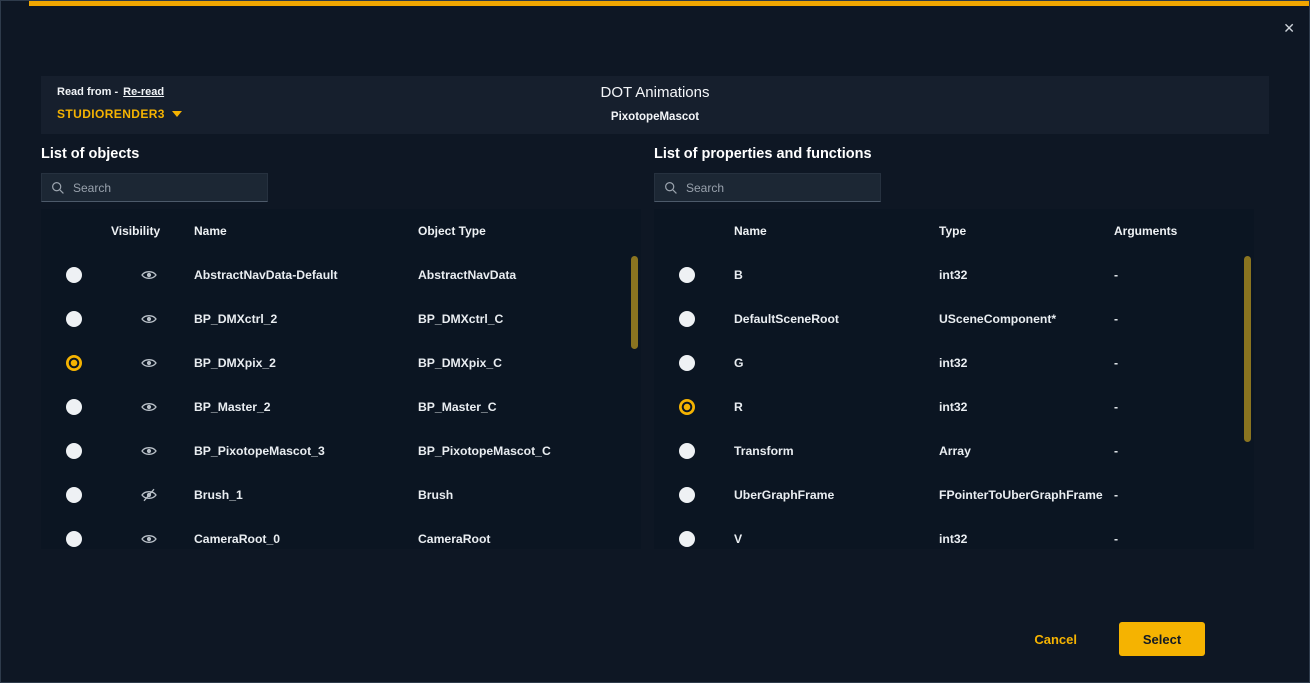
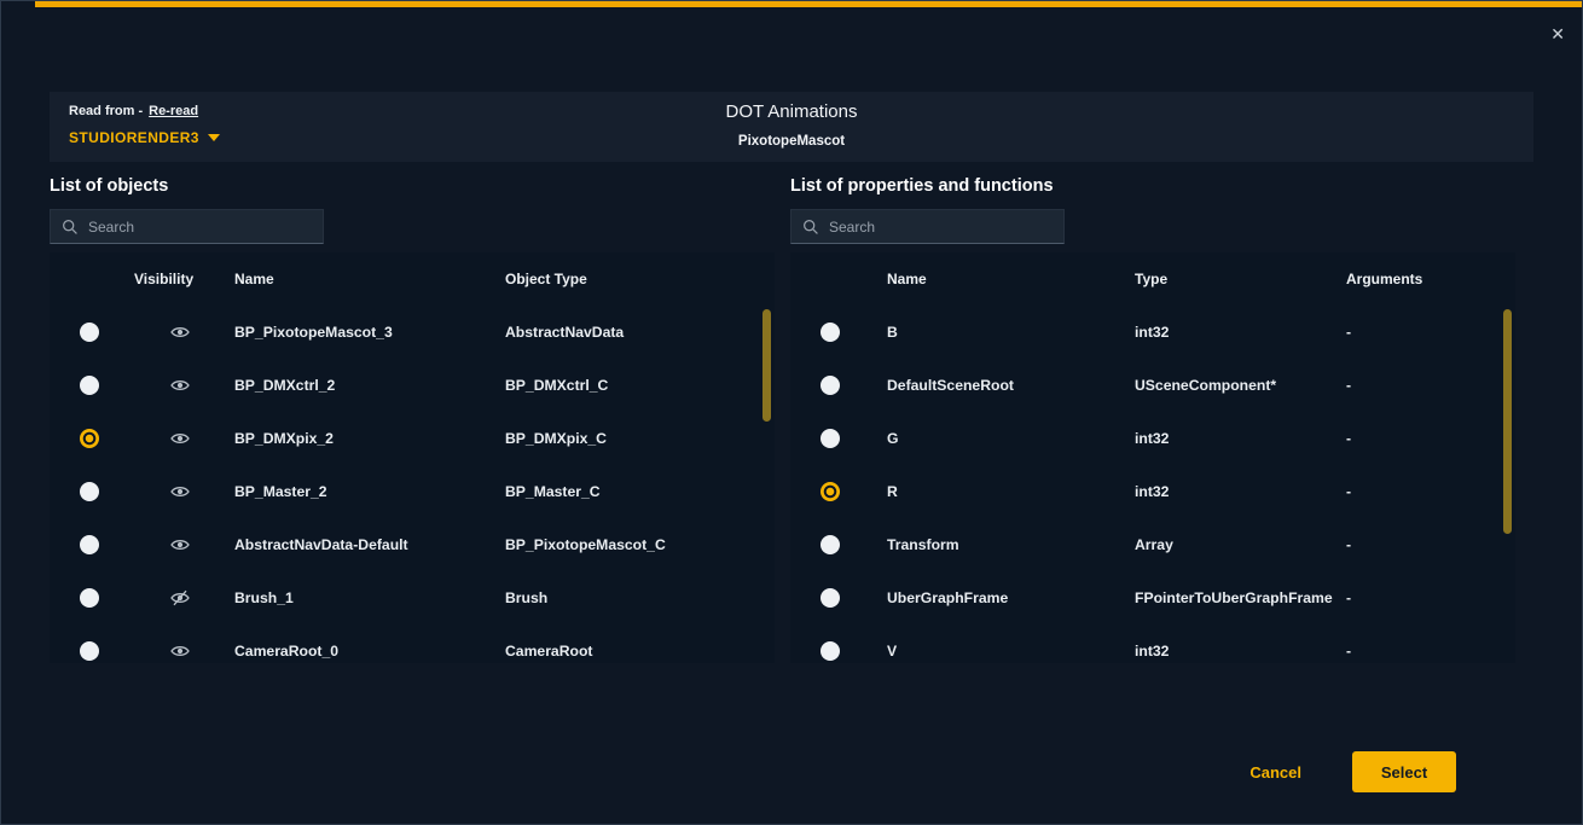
  ✕
  DOT Animations
  PixotopeMascot
  Read from - Re-read
  STUDIORENDER3
  List of objects
  List of properties and functions
  Search
  Search
  Visibility
  Name
  Object Type
- AbstractNavData-Default
+ BP_PixotopeMascot_3
  AbstractNavData
  BP_DMXctrl_2
  BP_DMXctrl_C
  BP_DMXpix_2
  BP_DMXpix_C
  BP_Master_2
  BP_Master_C
- BP_PixotopeMascot_3
+ AbstractNavData-Default
  BP_PixotopeMascot_C
  Brush_1
  Brush
  CameraRoot_0
  CameraRoot
  Name
  Type
  Arguments
  B
  int32
  -
  DefaultSceneRoot
  USceneComponent*
  -
  G
  int32
  -
  R
  int32
  -
  Transform
  Array
  -
  UberGraphFrame
  FPointerToUberGraphFrame
  -
  V
  int32
  -
  Cancel
  Select
